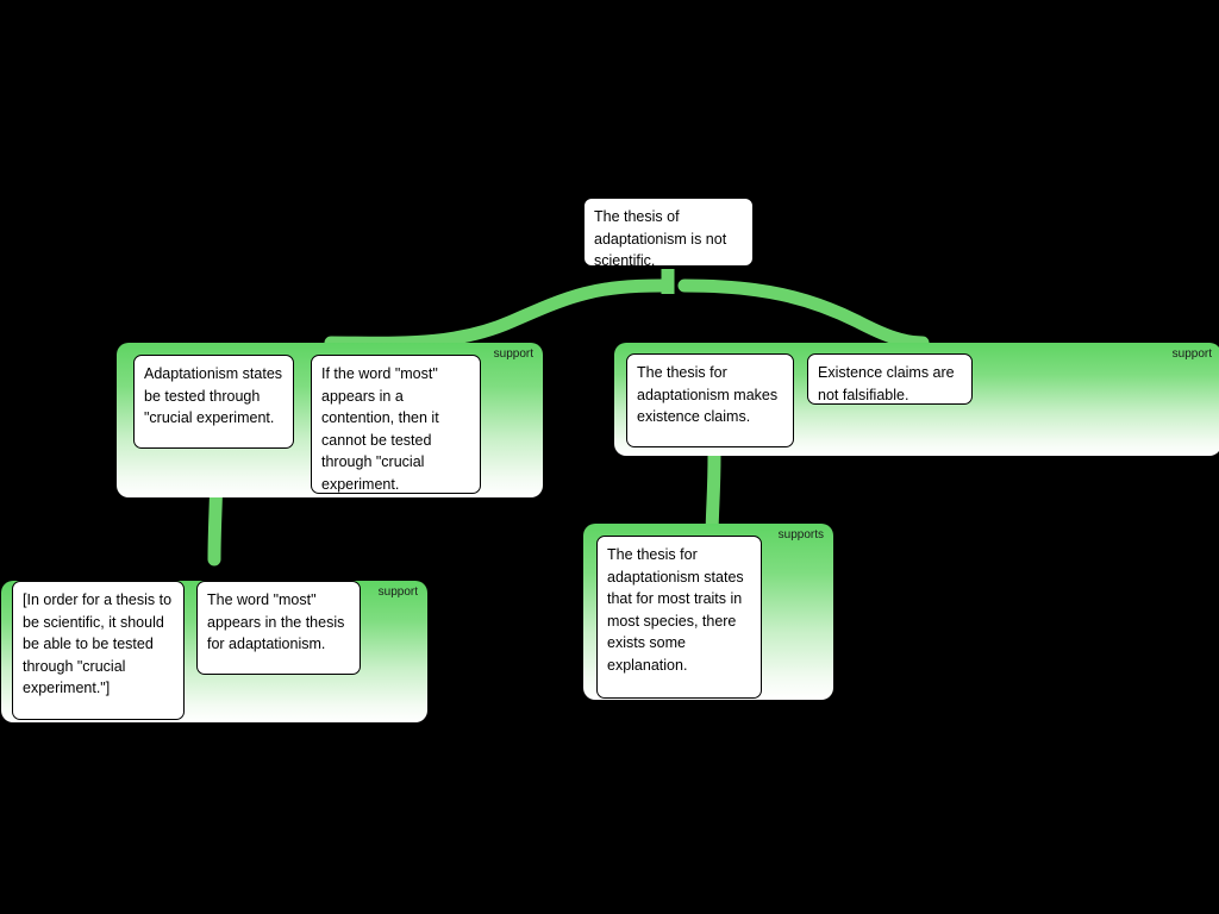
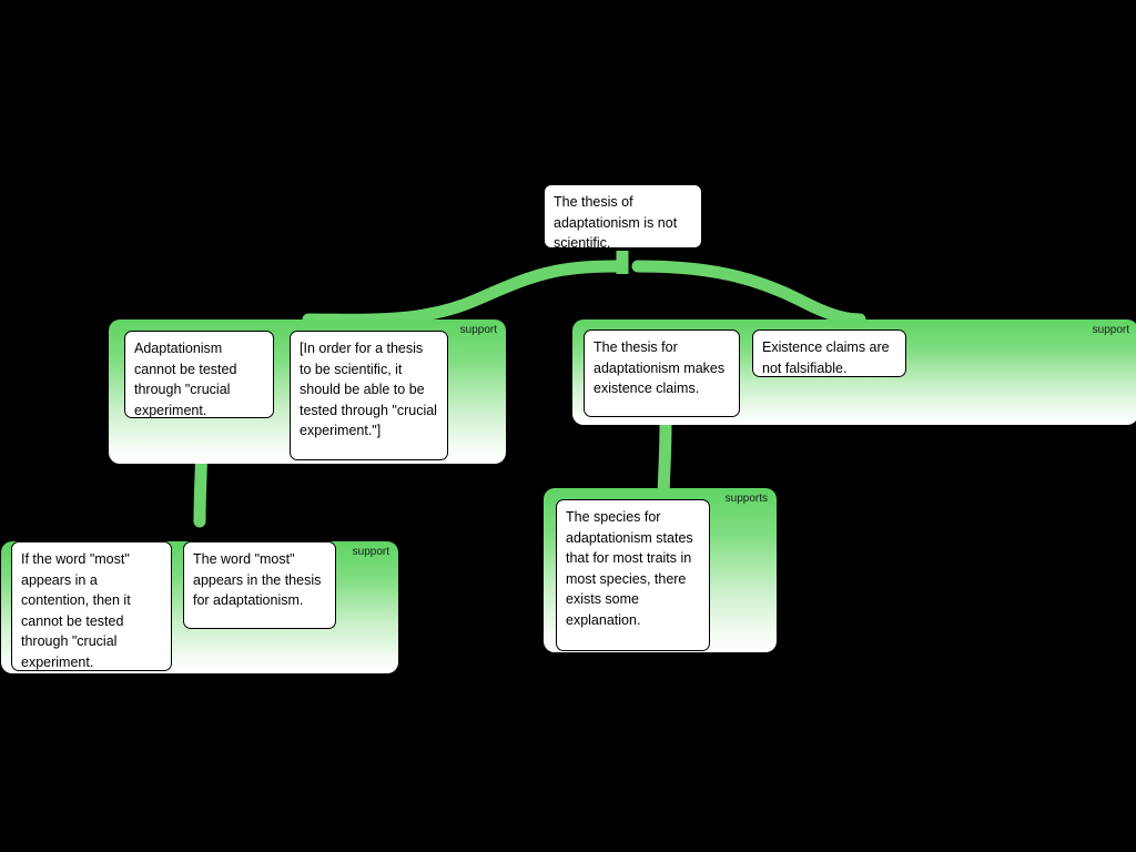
  The thesis of adaptationism is not scientific.
  support
- Adaptationism states be tested through "crucial experiment.
+ Adaptationism cannot be tested through "crucial experiment.
- If the word "most" appears in a contention, then it cannot be tested through "crucial experiment.
+ [In order for a thesis to be scientific, it should be able to be tested through "crucial experiment."]
  support
  The thesis for adaptationism makes existence claims.
  Existence claims are not falsifiable.
  support
- [In order for a thesis to be scientific, it should be able to be tested through "crucial experiment."]
+ If the word "most" appears in a contention, then it cannot be tested through "crucial experiment.
  The word "most" appears in the thesis for adaptationism.
  supports
- The thesis for adaptationism states that for most traits in most species, there exists some explanation.
+ The species for adaptationism states that for most traits in most species, there exists some explanation.
